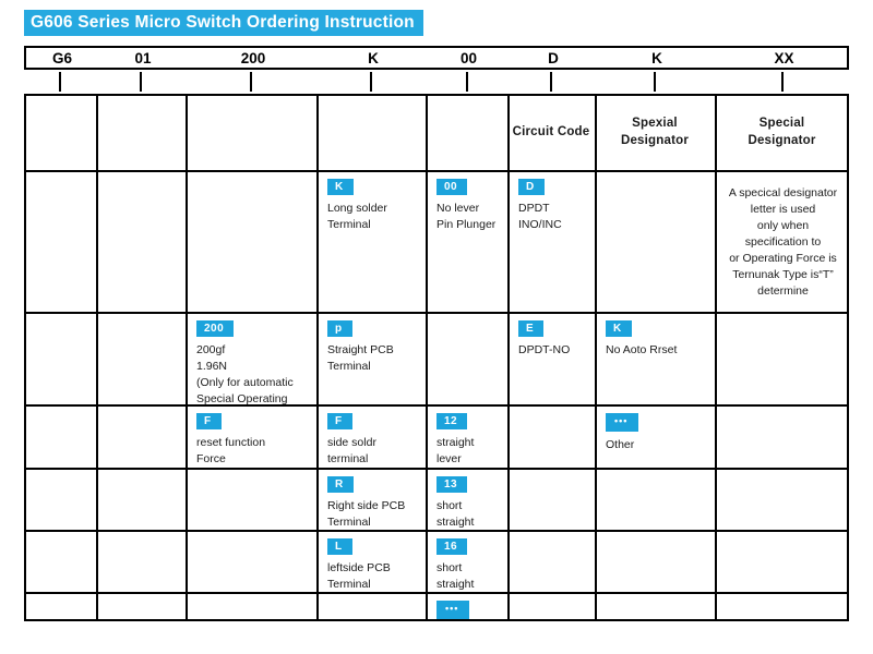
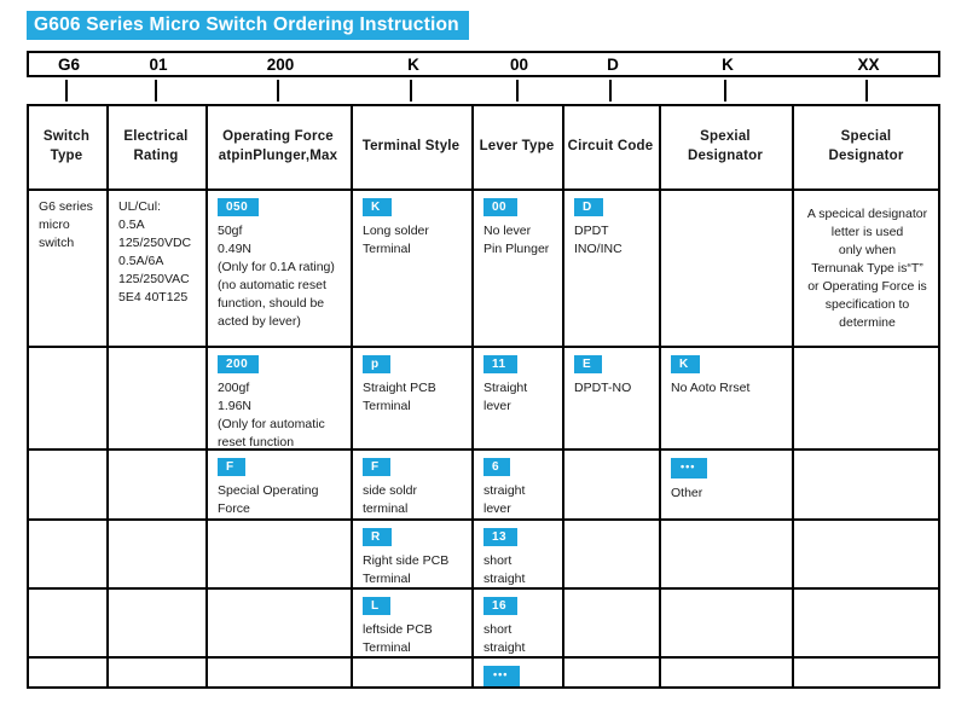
  G606 Series Micro Switch Ordering Instruction
  G6
  01
  200
  K
  00
  D
  K
  XX
+ Switch
+ Type
+ Electrical
+ Rating
+ Operating Force
+ atpinPlunger,Max
+ Terminal Style
+ Lever Type
  Circuit Code
  Spexial
  Designator
  Special
  Designator
+ G6 series
+ micro
+ switch
+ UL/Cul:
+ 0.5A
+ 125/250VDC
+ 0.5A/6A
+ 125/250VAC
+ 5E4 40T125
+ 050
+ 50gf
+ 0.49N
+ (Only for 0.1A rating)
+ (no automatic reset
+ function, should be
+ acted by lever)
  K
  Long solder
  Terminal
  00
  No lever
  Pin Plunger
  D
  DPDT
  INO/INC
  A specical designator
  letter is used
  only when
- specification to
+ Ternunak Type is“T”
  or Operating Force is
- Ternunak Type is“T”
+ specification to
  determine
  200
  200gf
  1.96N
  (Only for automatic
- Special Operating
+ reset function
  p
  Straight PCB
  Terminal
+ 11
+ Straight lever
  E
  DPDT-NO
  K
  No Aoto Rrset
  F
- reset function
+ Special Operating
  Force
  F
  side soldr
  terminal
- 12
+ 6
  straight lever
  •••
  Other
  R
  Right side PCB
  Terminal
  13
  short straight
  L
  leftside PCB
  Terminal
  16
  short straight
  •••
